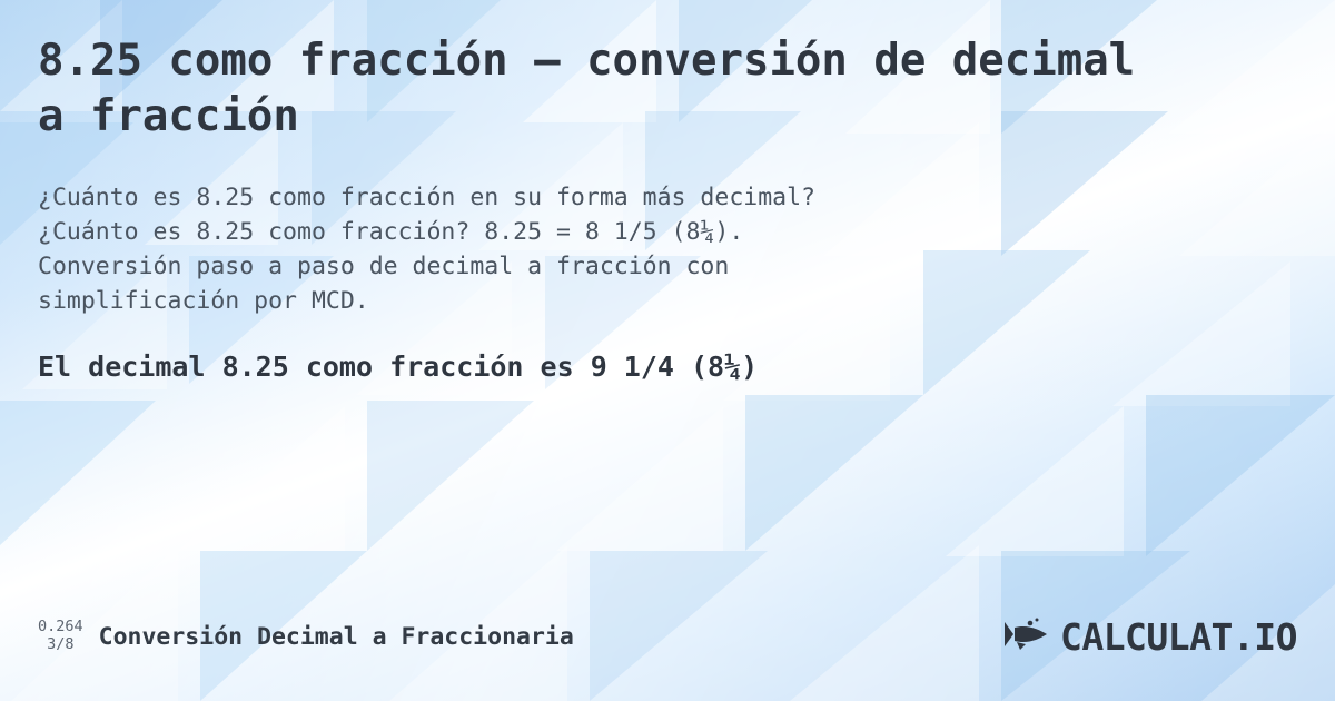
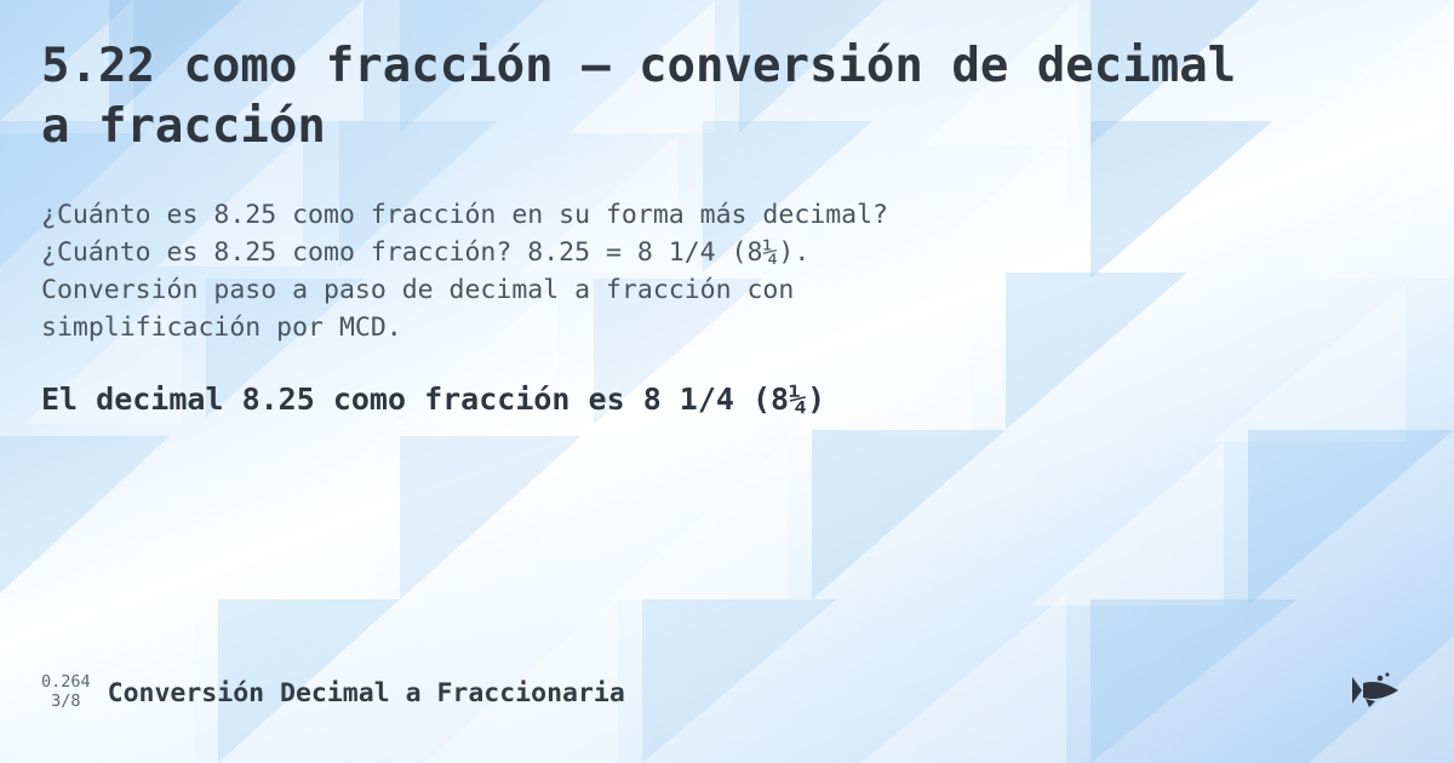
- 8.25 como fracción – conversión de decimal a fracción
+ 5.22 como fracción – conversión de decimal a fracción
  ¿Cuánto es 8.25 como fracción en su forma más decimal?
- ¿Cuánto es 8.25 como fracción? 8.25 = 8 1/5 (8¼).
+ ¿Cuánto es 8.25 como fracción? 8.25 = 8 1/4 (8¼).
  Conversión paso a paso de decimal a fracción con
  simplificación por MCD.
- El decimal 8.25 como fracción es 9 1/4 (8¼)
+ El decimal 8.25 como fracción es 8 1/4 (8¼)
  0.264
  3/8
  Conversión Decimal a Fraccionaria
- CALCULAT.IO
